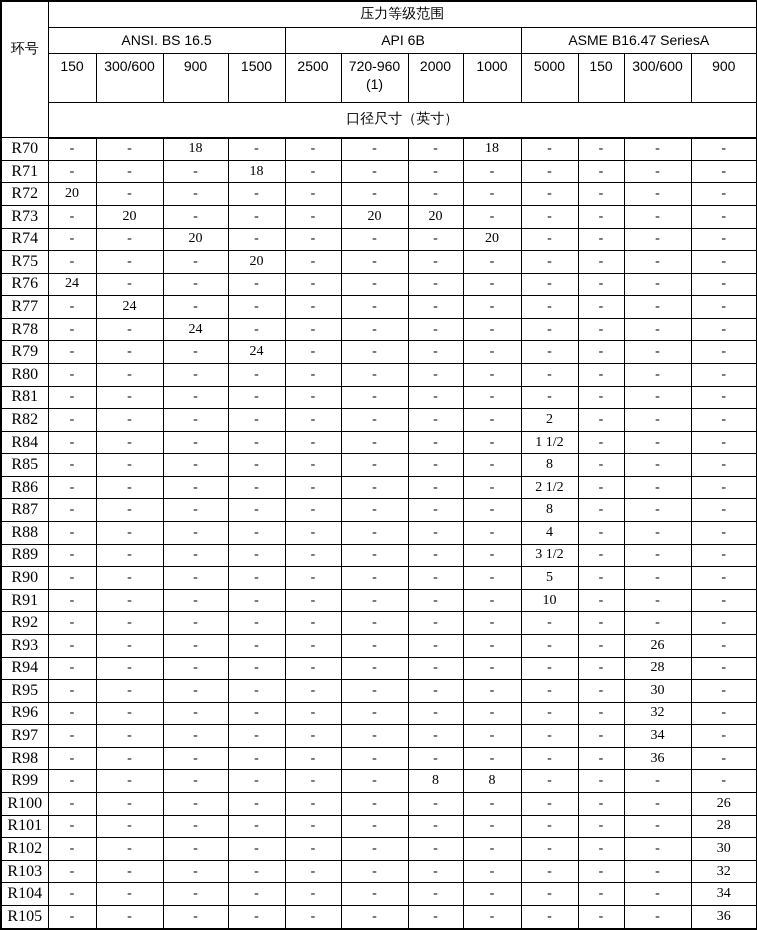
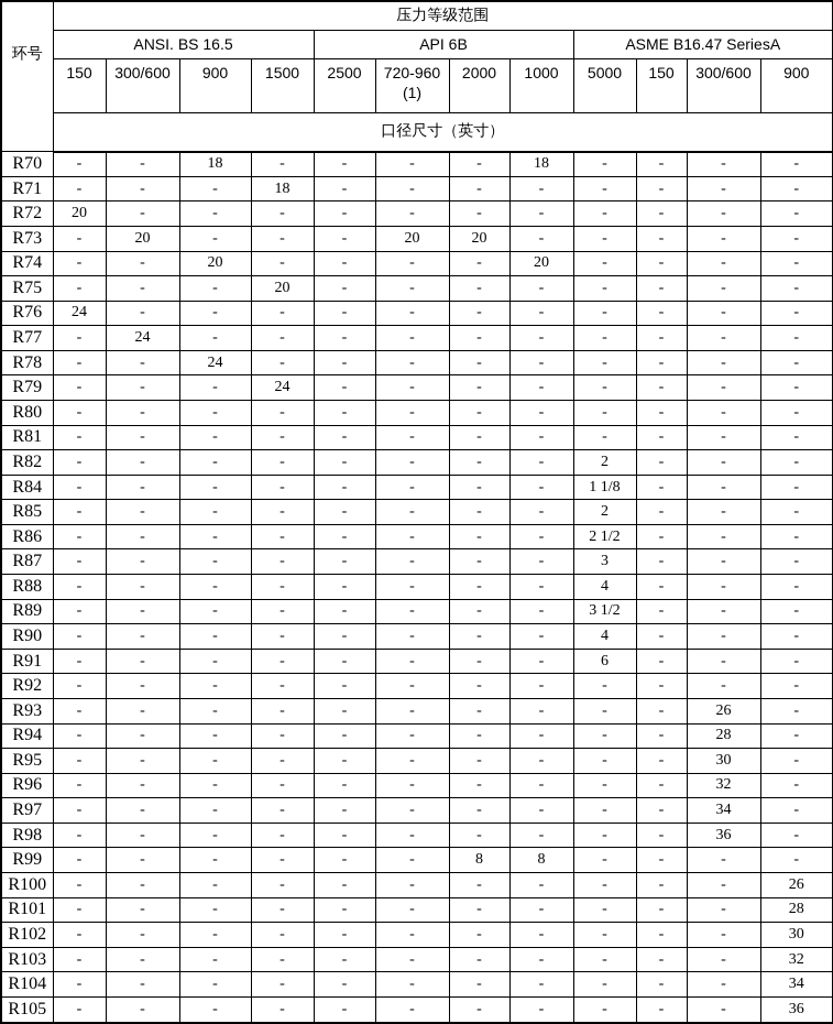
  环号	压力等级范围
  ANSI. BS 16.5	API 6B	ASME B16.47 SeriesA
  150	300/600	900	1500	2500	720-960 (1)	2000	1000	5000	150	300/600	900
  口径尺寸（英寸）
  R70	-	-	18	-	-	-	-	18	-	-	-	-
  R71	-	-	-	18	-	-	-	-	-	-	-	-
  R72	20	-	-	-	-	-	-	-	-	-	-	-
  R73	-	20	-	-	-	20	20	-	-	-	-	-
  R74	-	-	20	-	-	-	-	20	-	-	-	-
  R75	-	-	-	20	-	-	-	-	-	-	-	-
  R76	24	-	-	-	-	-	-	-	-	-	-	-
  R77	-	24	-	-	-	-	-	-	-	-	-	-
  R78	-	-	24	-	-	-	-	-	-	-	-	-
  R79	-	-	-	24	-	-	-	-	-	-	-	-
  R80	-	-	-	-	-	-	-	-	-	-	-	-
  R81	-	-	-	-	-	-	-	-	-	-	-	-
  R82	-	-	-	-	-	-	-	-	2	-	-	-
- R84	-	-	-	-	-	-	-	-	1 1/2	-	-	-
+ R84	-	-	-	-	-	-	-	-	1 1/8	-	-	-
- R85	-	-	-	-	-	-	-	-	8	-	-	-
+ R85	-	-	-	-	-	-	-	-	2	-	-	-
  R86	-	-	-	-	-	-	-	-	2 1/2	-	-	-
- R87	-	-	-	-	-	-	-	-	8	-	-	-
+ R87	-	-	-	-	-	-	-	-	3	-	-	-
  R88	-	-	-	-	-	-	-	-	4	-	-	-
  R89	-	-	-	-	-	-	-	-	3 1/2	-	-	-
- R90	-	-	-	-	-	-	-	-	5	-	-	-
+ R90	-	-	-	-	-	-	-	-	4	-	-	-
- R91	-	-	-	-	-	-	-	-	10	-	-	-
+ R91	-	-	-	-	-	-	-	-	6	-	-	-
  R92	-	-	-	-	-	-	-	-	-	-	-	-
  R93	-	-	-	-	-	-	-	-	-	-	26	-
  R94	-	-	-	-	-	-	-	-	-	-	28	-
  R95	-	-	-	-	-	-	-	-	-	-	30	-
  R96	-	-	-	-	-	-	-	-	-	-	32	-
  R97	-	-	-	-	-	-	-	-	-	-	34	-
  R98	-	-	-	-	-	-	-	-	-	-	36	-
  R99	-	-	-	-	-	-	8	8	-	-	-	-
  R100	-	-	-	-	-	-	-	-	-	-	-	26
  R101	-	-	-	-	-	-	-	-	-	-	-	28
  R102	-	-	-	-	-	-	-	-	-	-	-	30
  R103	-	-	-	-	-	-	-	-	-	-	-	32
  R104	-	-	-	-	-	-	-	-	-	-	-	34
  R105	-	-	-	-	-	-	-	-	-	-	-	36
